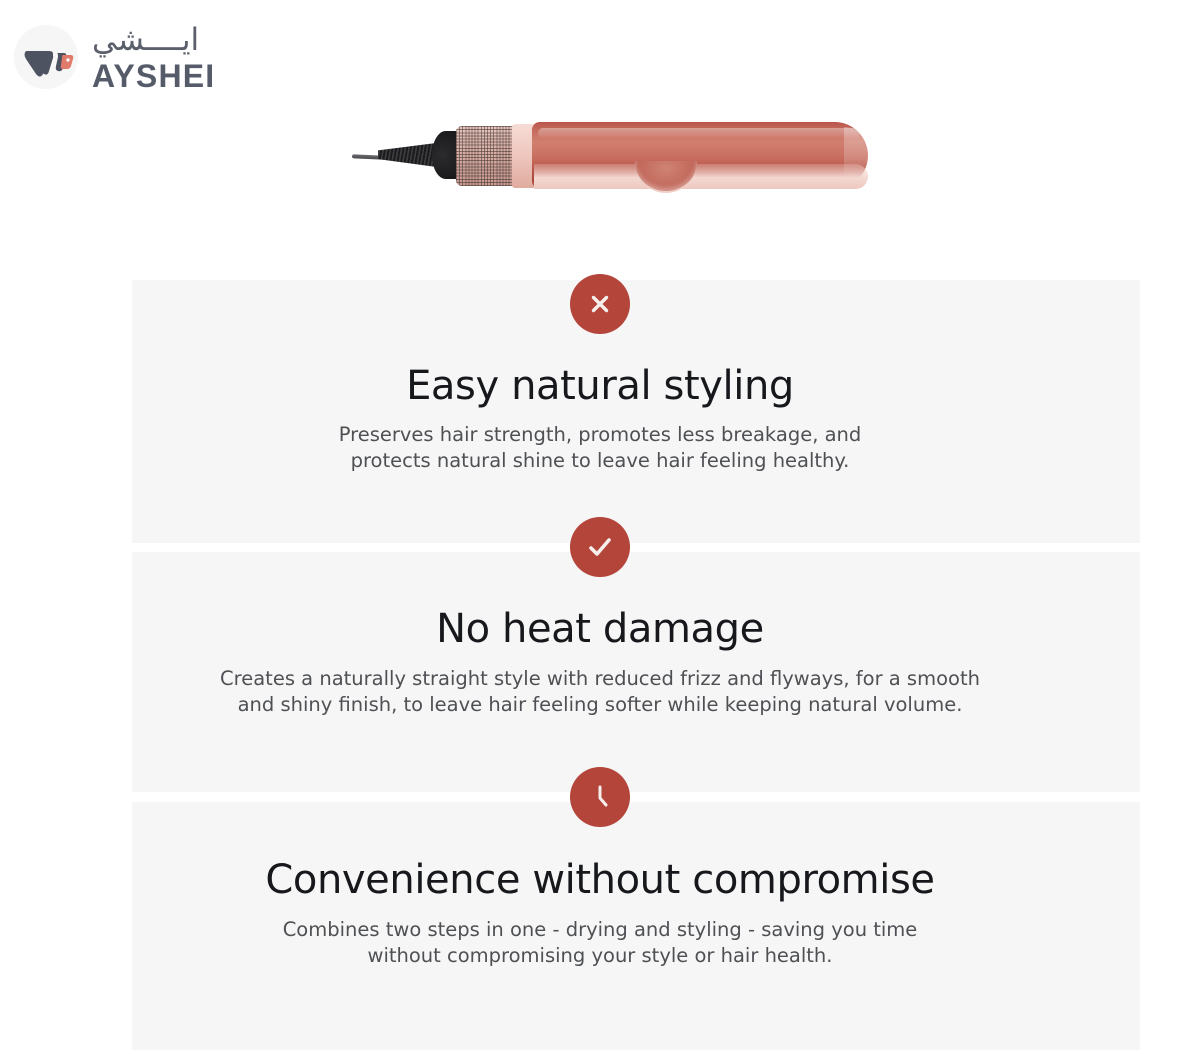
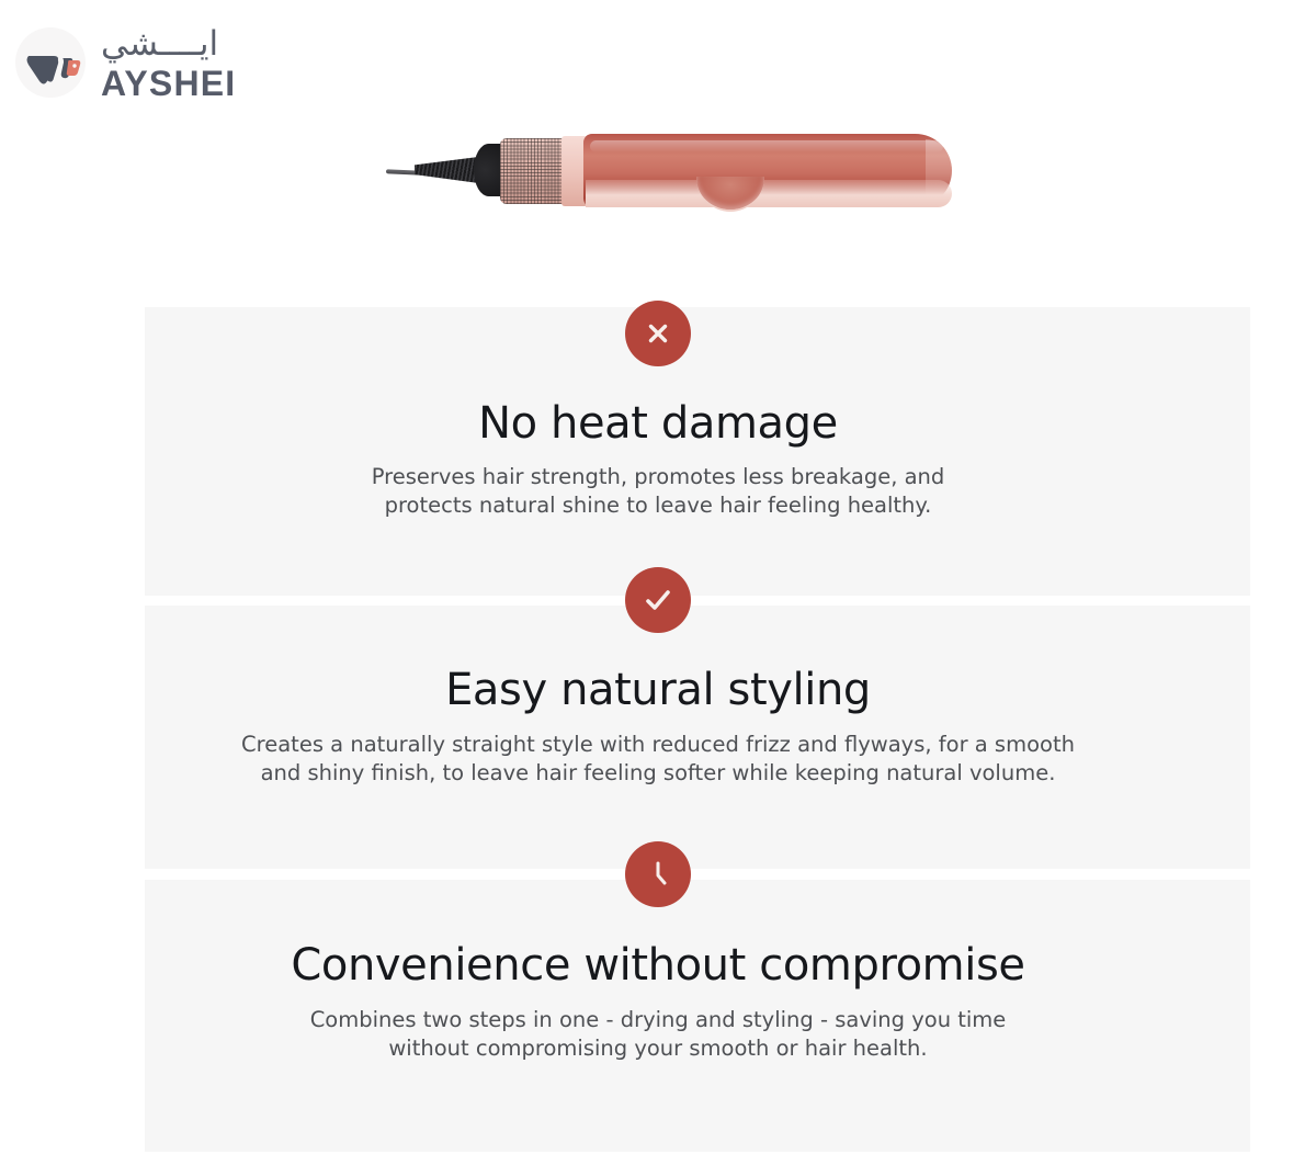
  ايــــشي
  AYSHEI
- Easy natural styling
+ No heat damage
  Preserves hair strength, promotes less breakage, and
  protects natural shine to leave hair feeling healthy.
- No heat damage
+ Easy natural styling
  Creates a naturally straight style with reduced frizz and flyways, for a smooth
  and shiny finish, to leave hair feeling softer while keeping natural volume.
  Convenience without compromise
  Combines two steps in one - drying and styling - saving you time
- without compromising your style or hair health.
+ without compromising your smooth or hair health.
